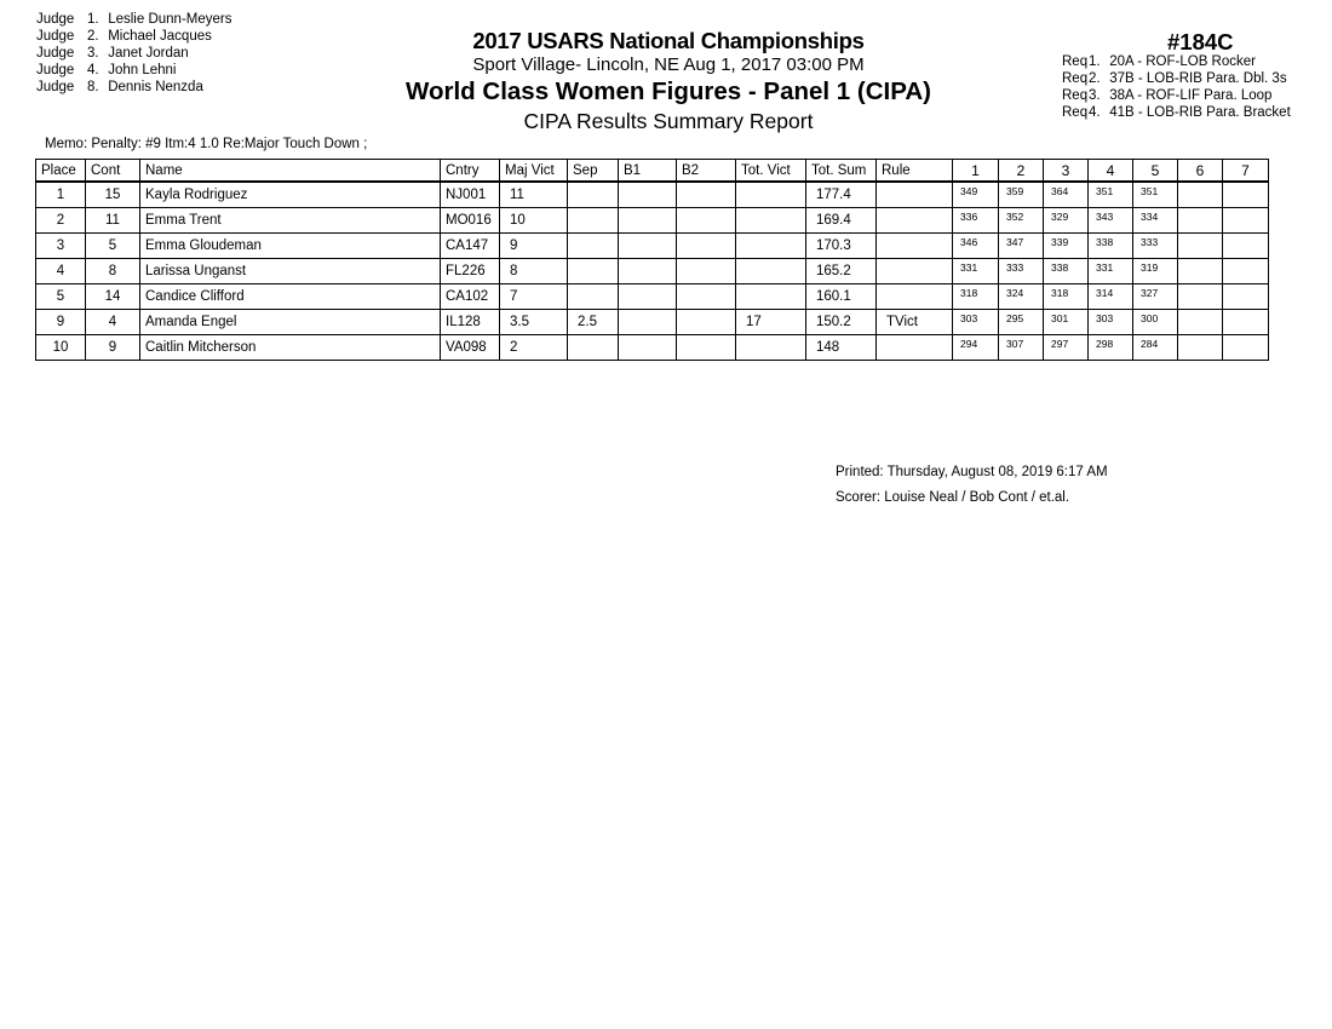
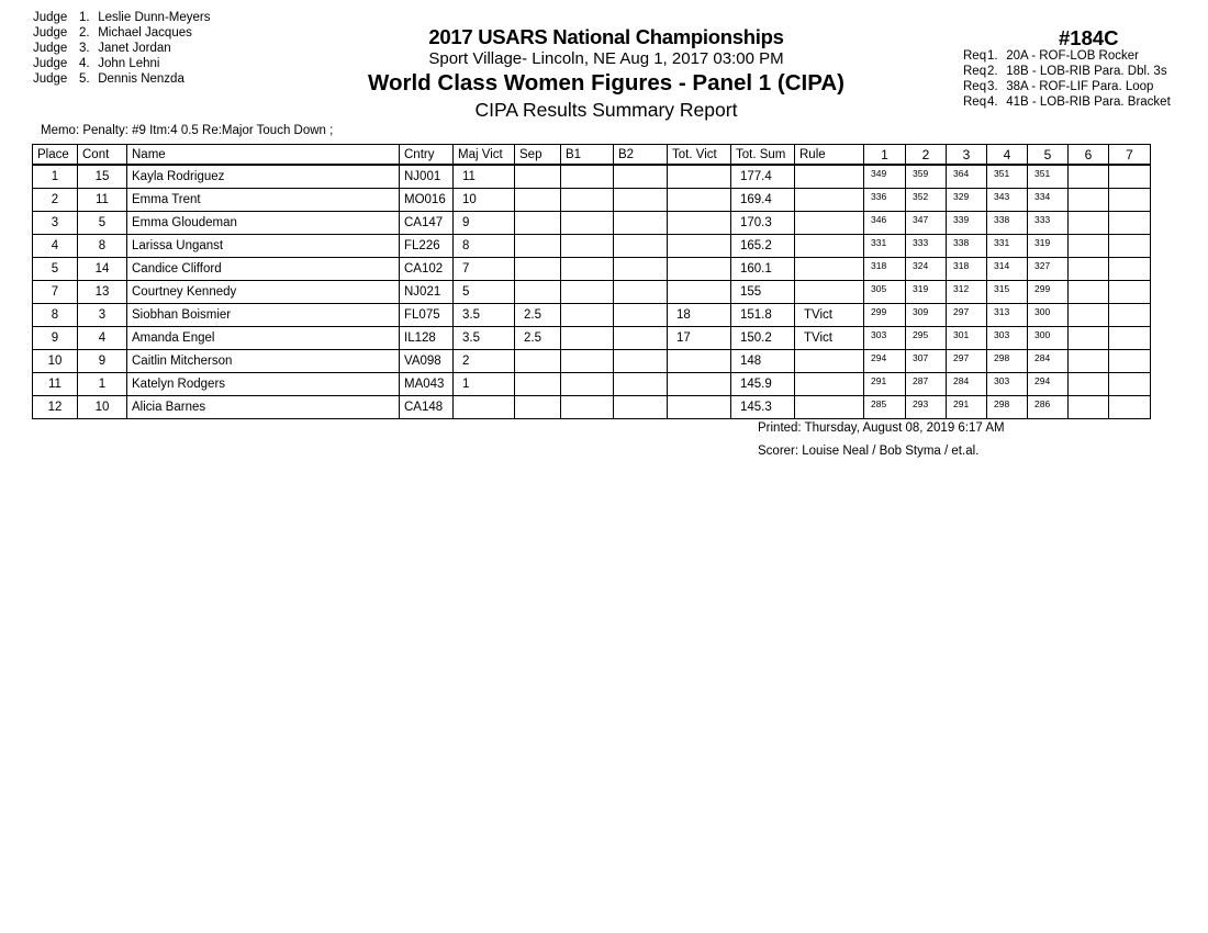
  Judge 1. Leslie Dunn-Meyers
  Judge 2. Michael Jacques
  Judge 3. Janet Jordan
  Judge 4. John Lehni
- Judge 8. Dennis Nenzda
+ Judge 5. Dennis Nenzda
  2017 USARS National Championships
  Sport Village- Lincoln, NE Aug 1, 2017 03:00 PM
  World Class Women Figures - Panel 1 (CIPA)
  CIPA Results Summary Report
  #184C
  Req1. 20A - ROF-LOB Rocker
- Req2. 37B - LOB-RIB Para. Dbl. 3s
+ Req2. 18B - LOB-RIB Para. Dbl. 3s
  Req3. 38A - ROF-LIF Para. Loop
  Req4. 41B - LOB-RIB Para. Bracket
- Memo: Penalty: #9 Itm:4 1.0 Re:Major Touch Down ;
+ Memo: Penalty: #9 Itm:4 0.5 Re:Major Touch Down ;
  Place	Cont	Name	Cntry	Maj Vict	Sep	B1	B2	Tot. Vict	Tot. Sum	Rule	1	2	3	4	5	6	7
  1	15	Kayla Rodriguez	NJ001	11					177.4		349	359	364	351	351
  2	11	Emma Trent	MO016	10					169.4		336	352	329	343	334
  3	5	Emma Gloudeman	CA147	9					170.3		346	347	339	338	333
  4	8	Larissa Unganst	FL226	8					165.2		331	333	338	331	319
  5	14	Candice Clifford	CA102	7					160.1		318	324	318	314	327
+ 7	13	Courtney Kennedy	NJ021	5					155		305	319	312	315	299
+ 8	3	Siobhan Boismier	FL075	3.5	2.5			18	151.8	TVict	299	309	297	313	300
  9	4	Amanda Engel	IL128	3.5	2.5			17	150.2	TVict	303	295	301	303	300
  10	9	Caitlin Mitcherson	VA098	2					148		294	307	297	298	284
+ 11	1	Katelyn Rodgers	MA043	1					145.9		291	287	284	303	294
+ 12	10	Alicia Barnes	CA148						145.3		285	293	291	298	286
  Printed: Thursday, August 08, 2019 6:17 AM
- Scorer: Louise Neal / Bob Cont / et.al.
+ Scorer: Louise Neal / Bob Styma / et.al.
